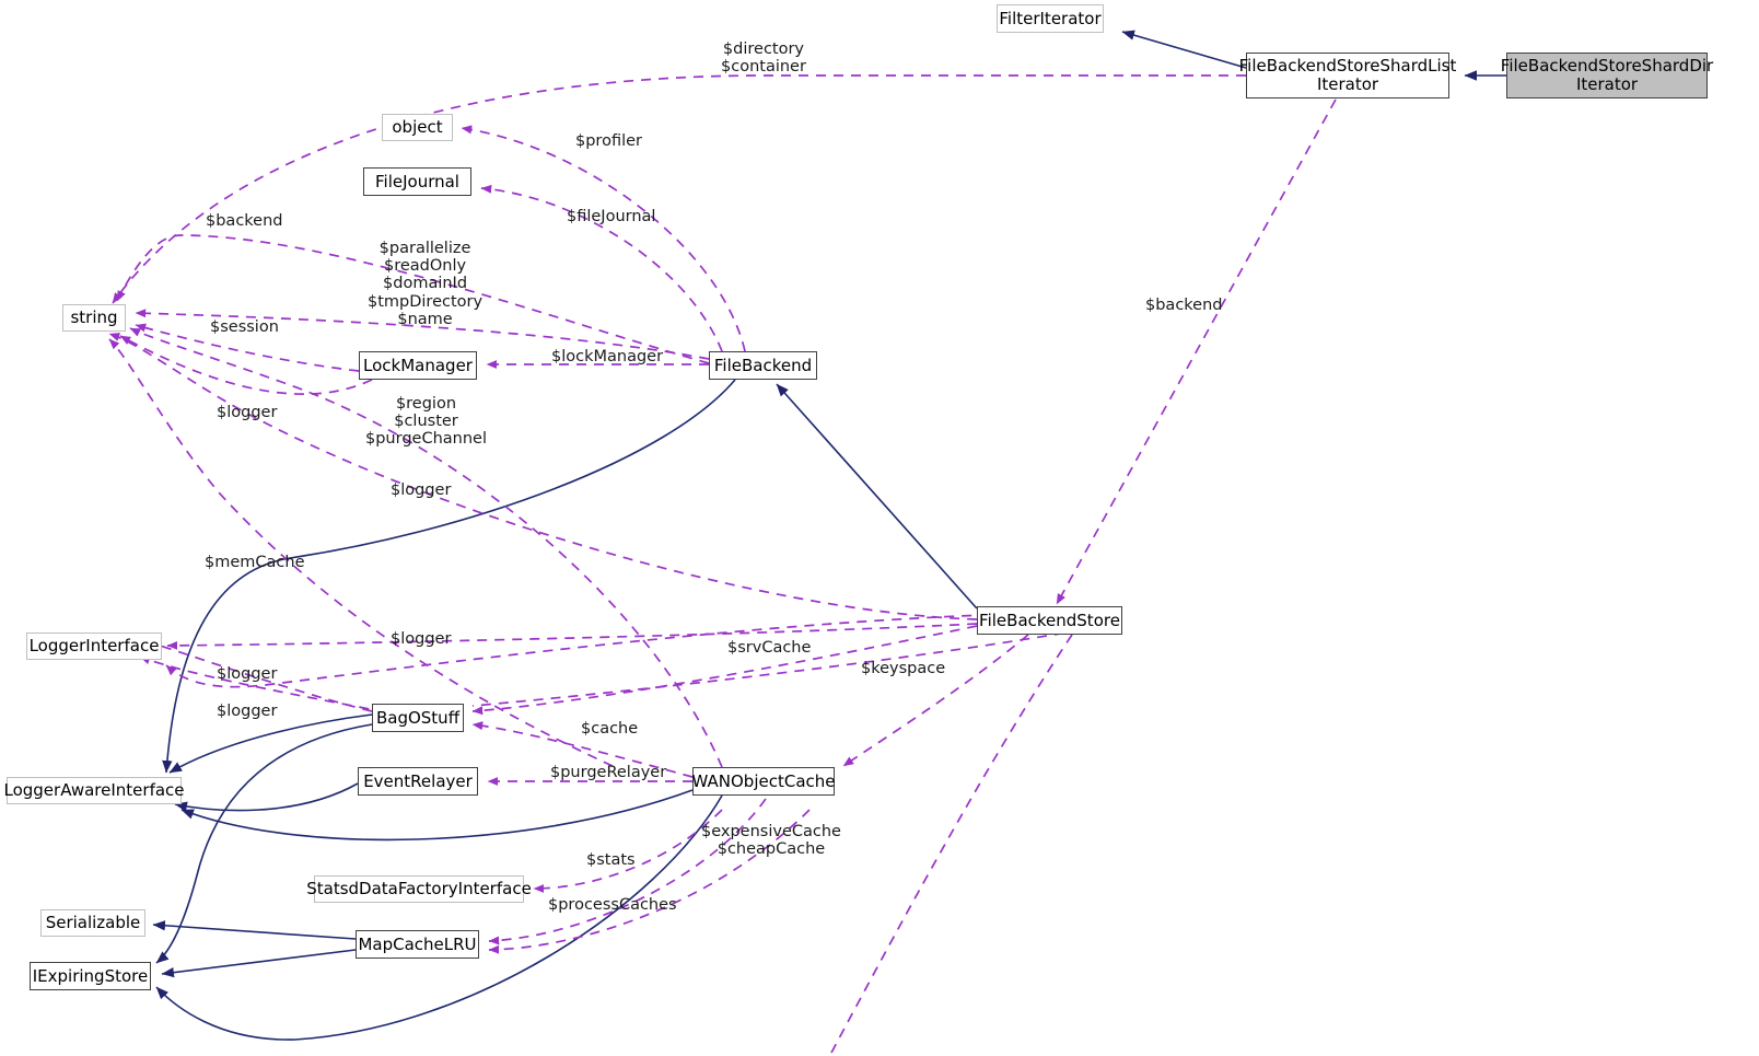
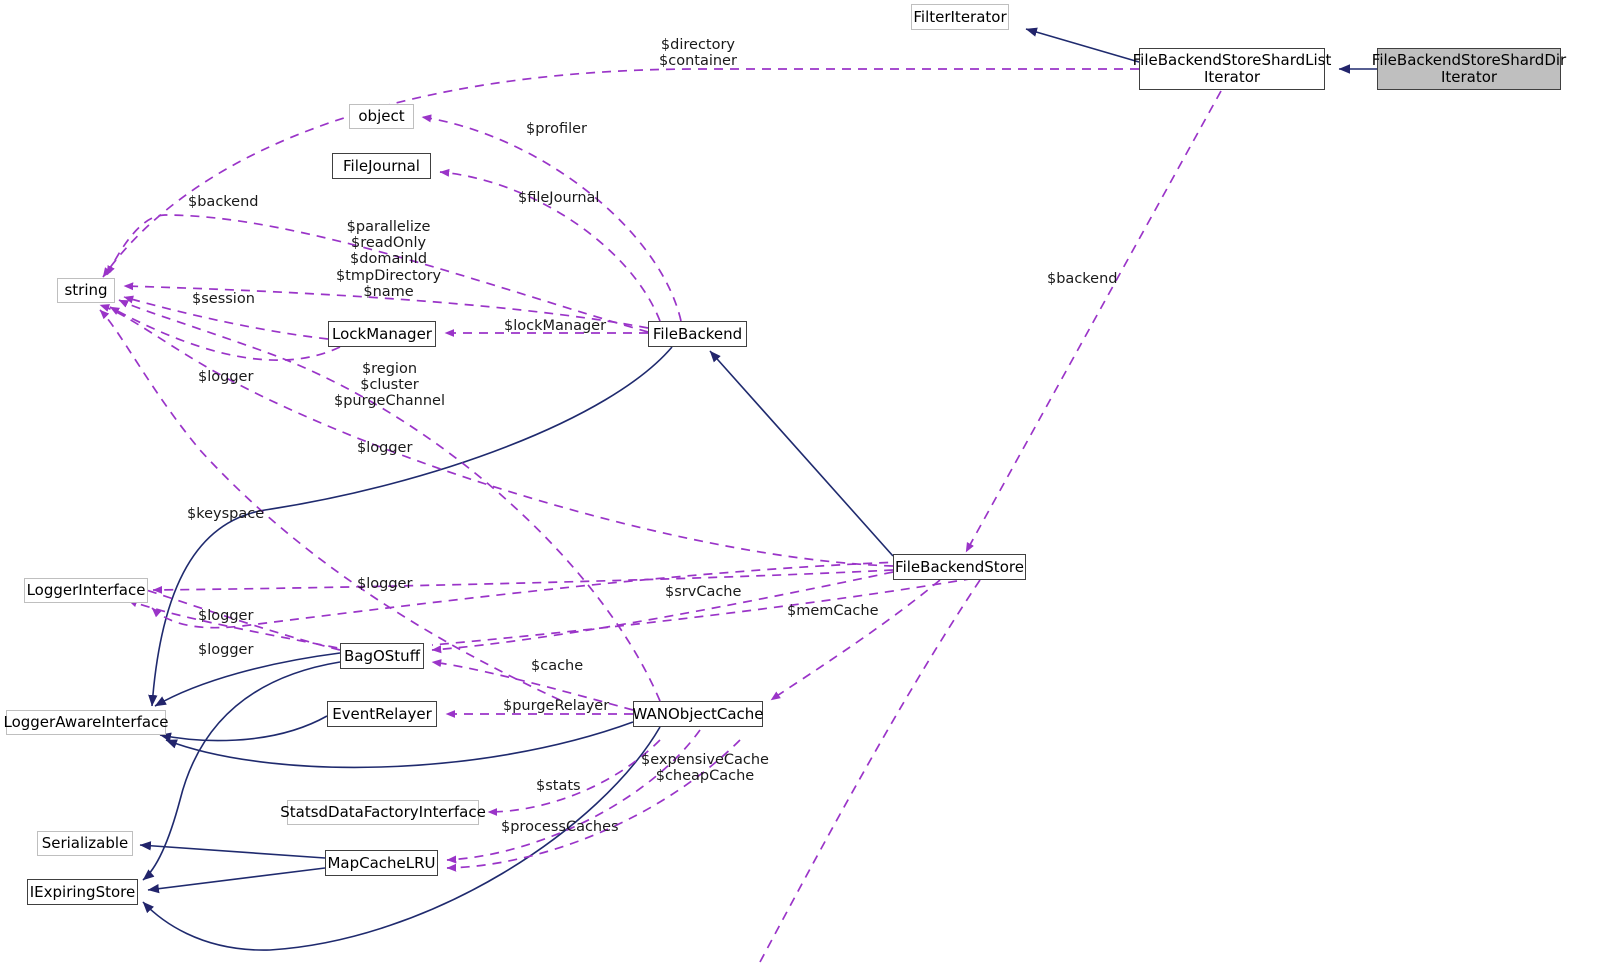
  FilterIterator
  FileBackendStoreShardList
  Iterator
  FileBackendStoreShardDir
  Iterator
  object
  FileJournal
  string
  LockManager
  FileBackend
  FileBackendStore
  LoggerInterface
  BagOStuff
  WANObjectCache
  LoggerAwareInterface
  EventRelayer
  StatsdDataFactoryInterface
  Serializable
  MapCacheLRU
  IExpiringStore
  $directory
  $container
  $profiler
  $fileJournal
  $backend
  $parallelize
  $readOnly
  $domainId
  $tmpDirectory
  $name
  $backend
  $session
  $lockManager
  $logger
  $region
  $cluster
  $purgeChannel
  $logger
- $memCache
+ $keyspace
  $logger
  $srvCache
- $keyspace
+ $memCache
  $logger
  $logger
  $cache
  $purgeRelayer
  $expensiveCache
  $cheapCache
  $stats
  $processCaches
